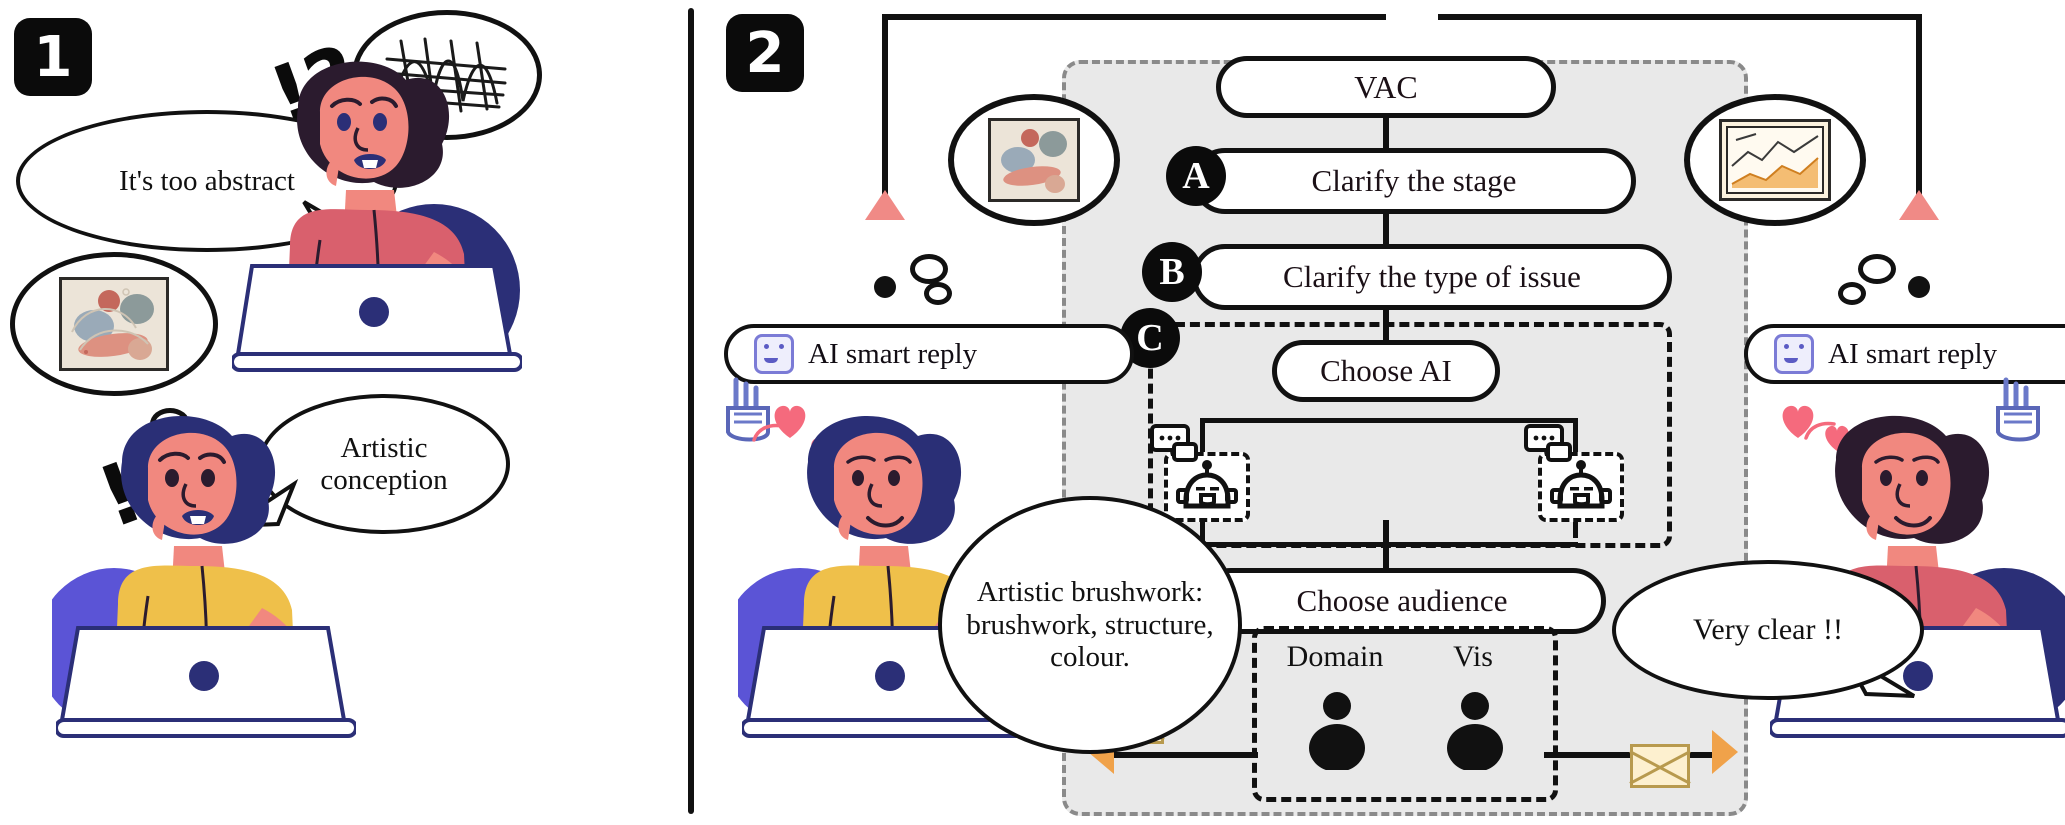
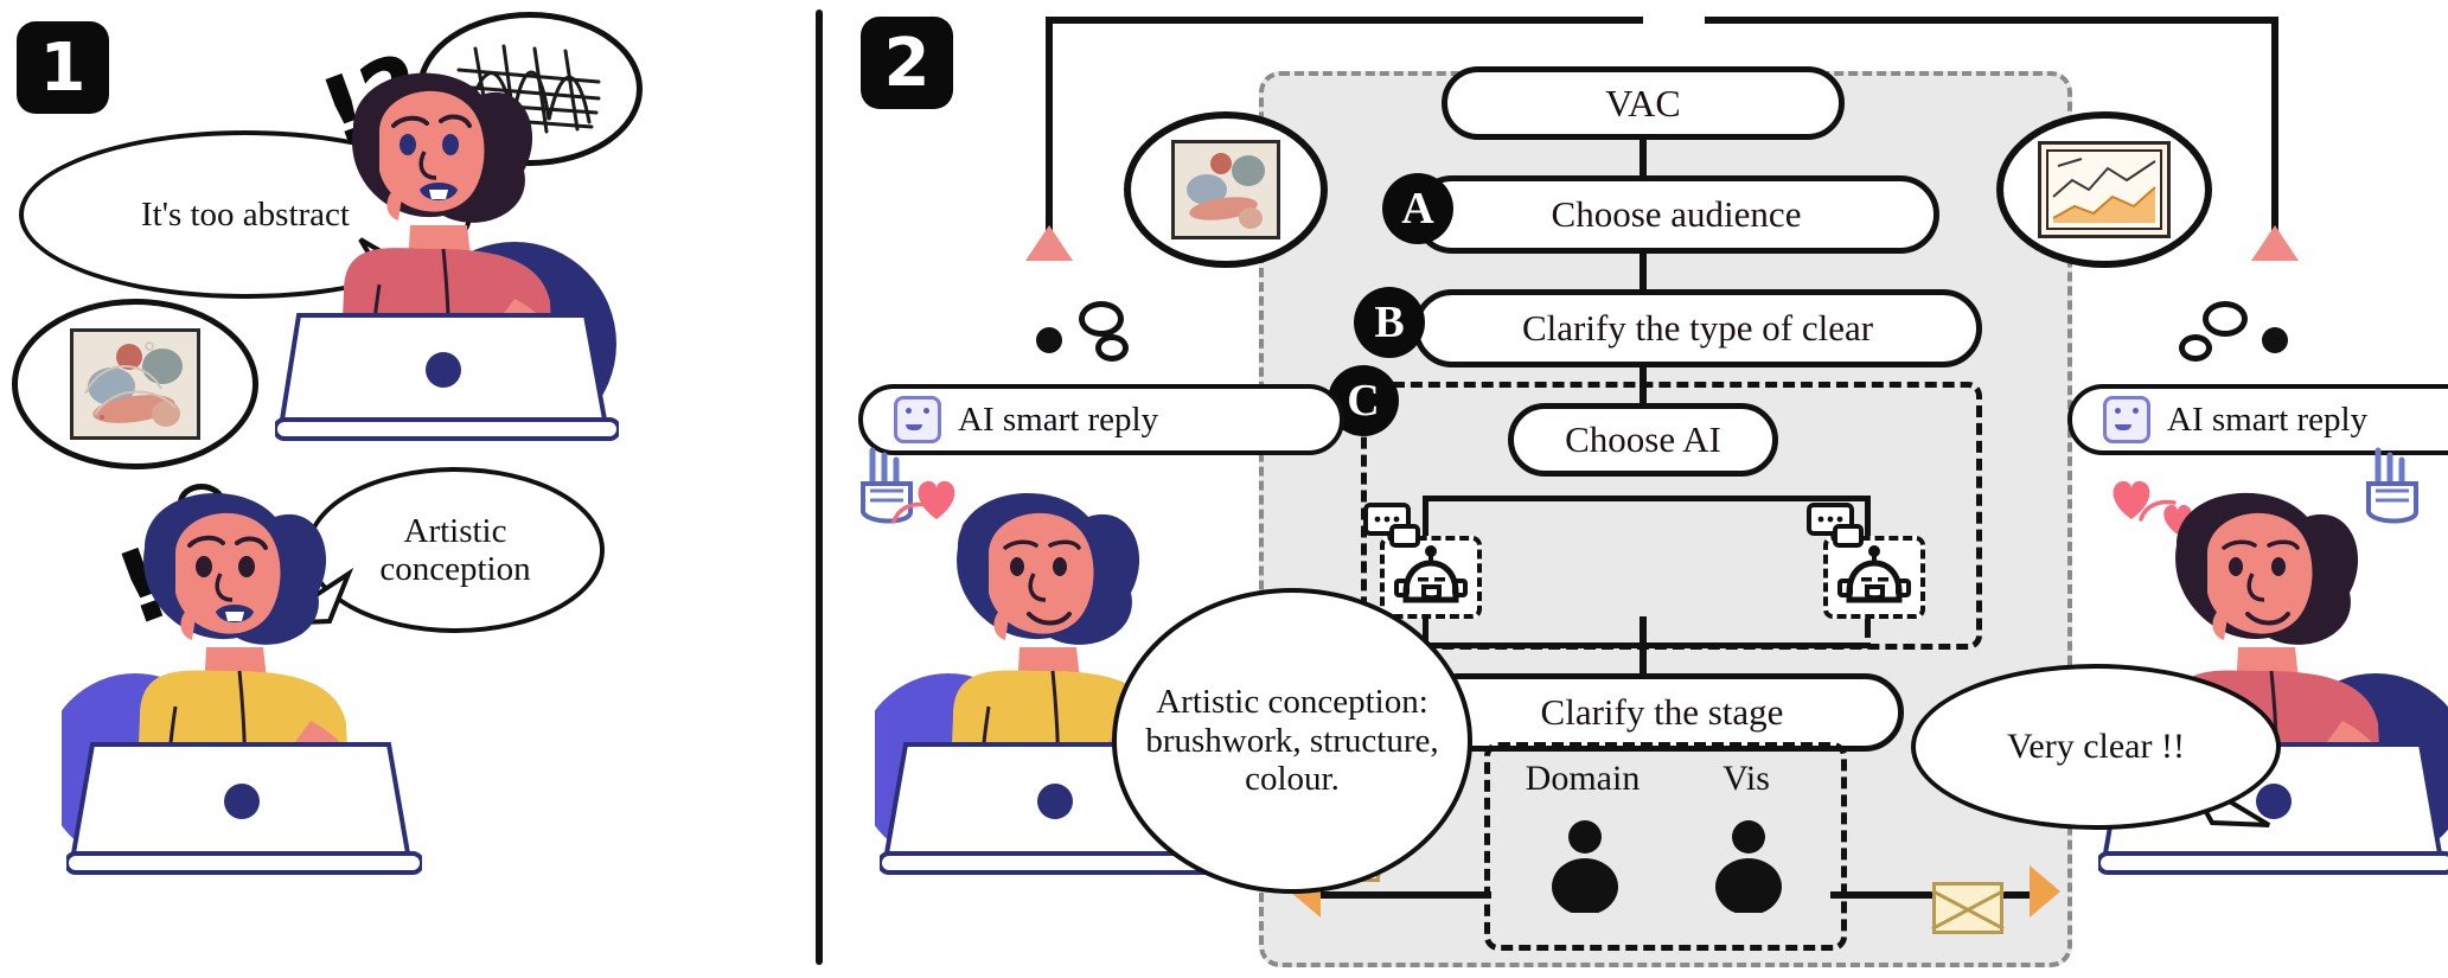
  1
  It's too abstract
  Artistic conception
  2
  VAC
- Clarify the stage
+ Choose audience
  A
- Clarify the type of issue
+ Clarify the type of clear
  B
  C
  Choose AI
- Choose audience
+ Clarify the stage
  Domain
  Vis
  AI smart reply
- Artistic brushwork: brushwork, structure, colour.
+ Artistic conception: brushwork, structure, colour.
  AI smart reply
  Very clear !!
